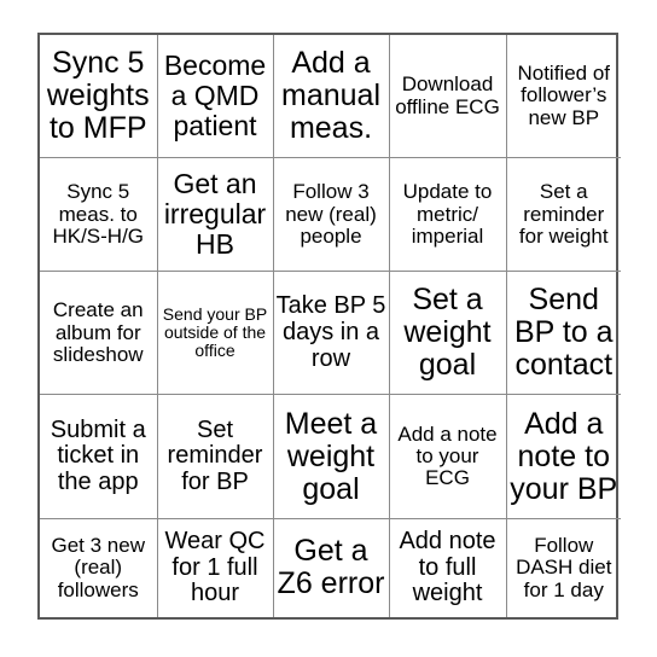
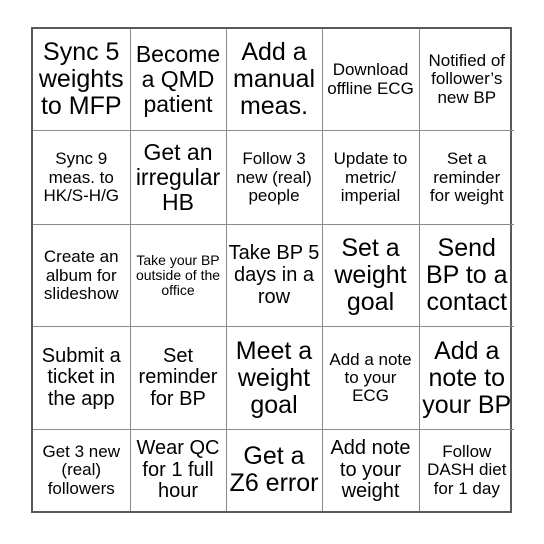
  Sync 5 weights to MFP	Become a QMD patient	Add a manual meas.	Download offline ECG	Notified of follower’s new BP
- Sync 5 meas. to HK/S-H/G	Get an irregular HB	Follow 3 new (real) people	Update to metric/ imperial	Set a reminder for weight
+ Sync 9 meas. to HK/S-H/G	Get an irregular HB	Follow 3 new (real) people	Update to metric/ imperial	Set a reminder for weight
- Create an album for slideshow	Send your BP outside of the office	Take BP 5 days in a row	Set a weight goal	Send BP to a contact
+ Create an album for slideshow	Take your BP outside of the office	Take BP 5 days in a row	Set a weight goal	Send BP to a contact
  Submit a ticket in the app	Set reminder for BP	Meet a weight goal	Add a note to your ECG	Add a note to your BP
- Get 3 new (real) followers	Wear QC for 1 full hour	Get a Z6 error	Add note to full weight	Follow DASH diet for 1 day
+ Get 3 new (real) followers	Wear QC for 1 full hour	Get a Z6 error	Add note to your weight	Follow DASH diet for 1 day
